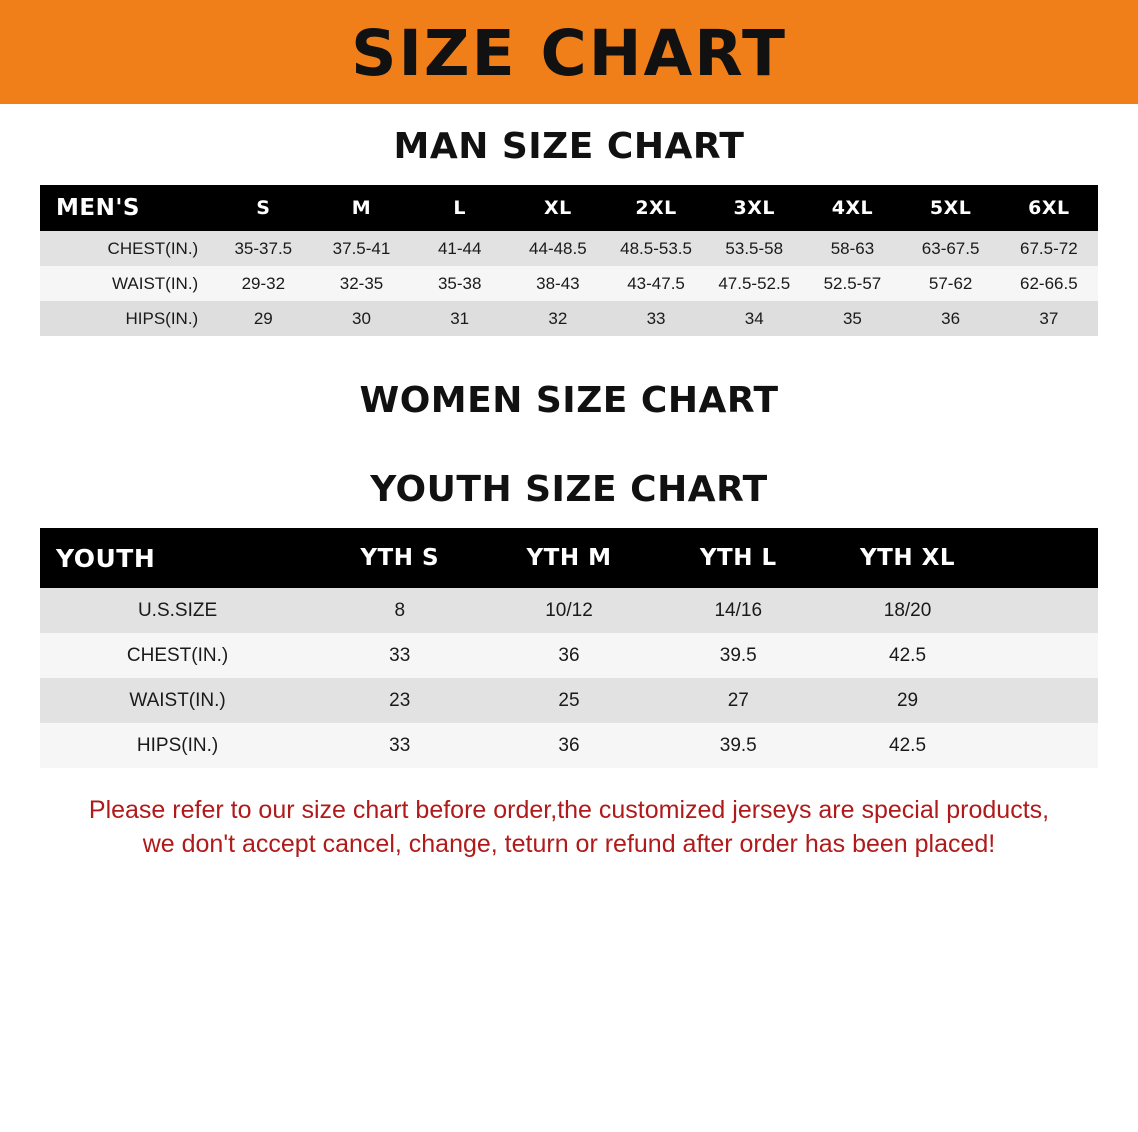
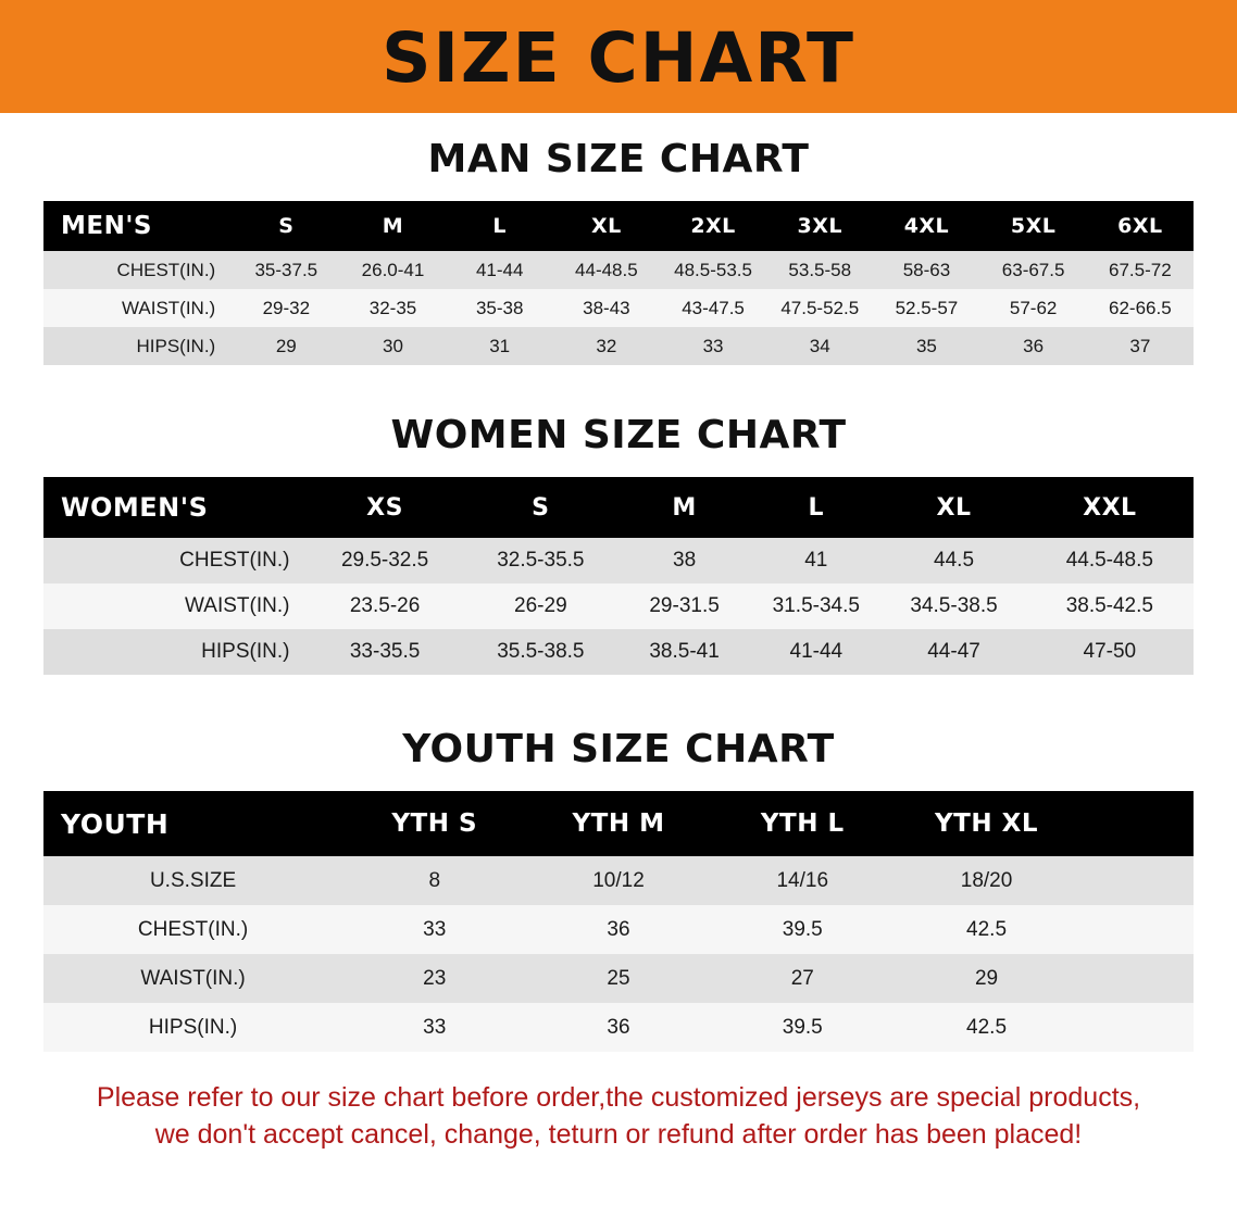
  SIZE CHART
  MAN SIZE CHART
  MEN'S	S	M	L	XL	2XL	3XL	4XL	5XL	6XL
- CHEST(IN.)	35-37.5	37.5-41	41-44	44-48.5	48.5-53.5	53.5-58	58-63	63-67.5	67.5-72
+ CHEST(IN.)	35-37.5	26.0-41	41-44	44-48.5	48.5-53.5	53.5-58	58-63	63-67.5	67.5-72
  WAIST(IN.)	29-32	32-35	35-38	38-43	43-47.5	47.5-52.5	52.5-57	57-62	62-66.5
  HIPS(IN.)	29	30	31	32	33	34	35	36	37
  WOMEN SIZE CHART
+ WOMEN'S	XS	S	M	L	XL	XXL
+ CHEST(IN.)	29.5-32.5	32.5-35.5	38	41	44.5	44.5-48.5
+ WAIST(IN.)	23.5-26	26-29	29-31.5	31.5-34.5	34.5-38.5	38.5-42.5
+ HIPS(IN.)	33-35.5	35.5-38.5	38.5-41	41-44	44-47	47-50
  YOUTH SIZE CHART
  YOUTH	YTH S	YTH M	YTH L	YTH XL
  U.S.SIZE	8	10/12	14/16	18/20
  CHEST(IN.)	33	36	39.5	42.5
  WAIST(IN.)	23	25	27	29
  HIPS(IN.)	33	36	39.5	42.5
  Please refer to our size chart before order,the customized jerseys are special products,
  we don't accept cancel, change, teturn or refund after order has been placed!
